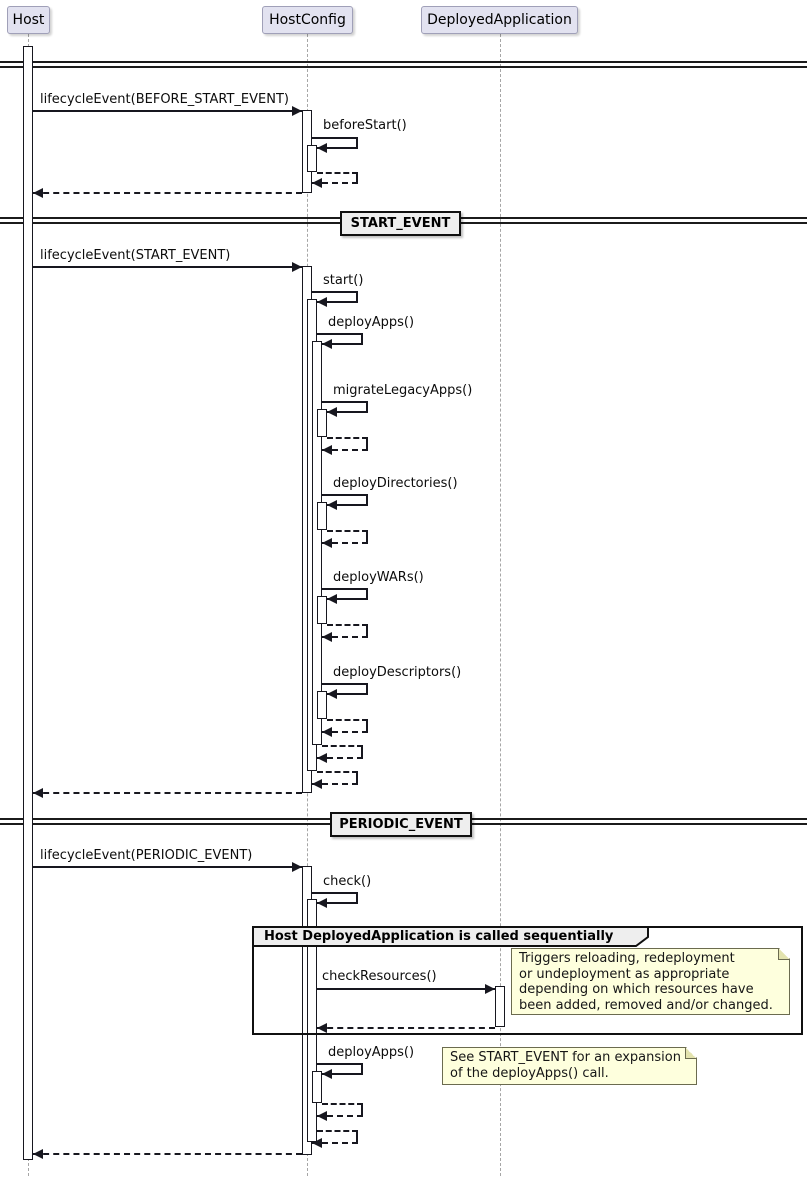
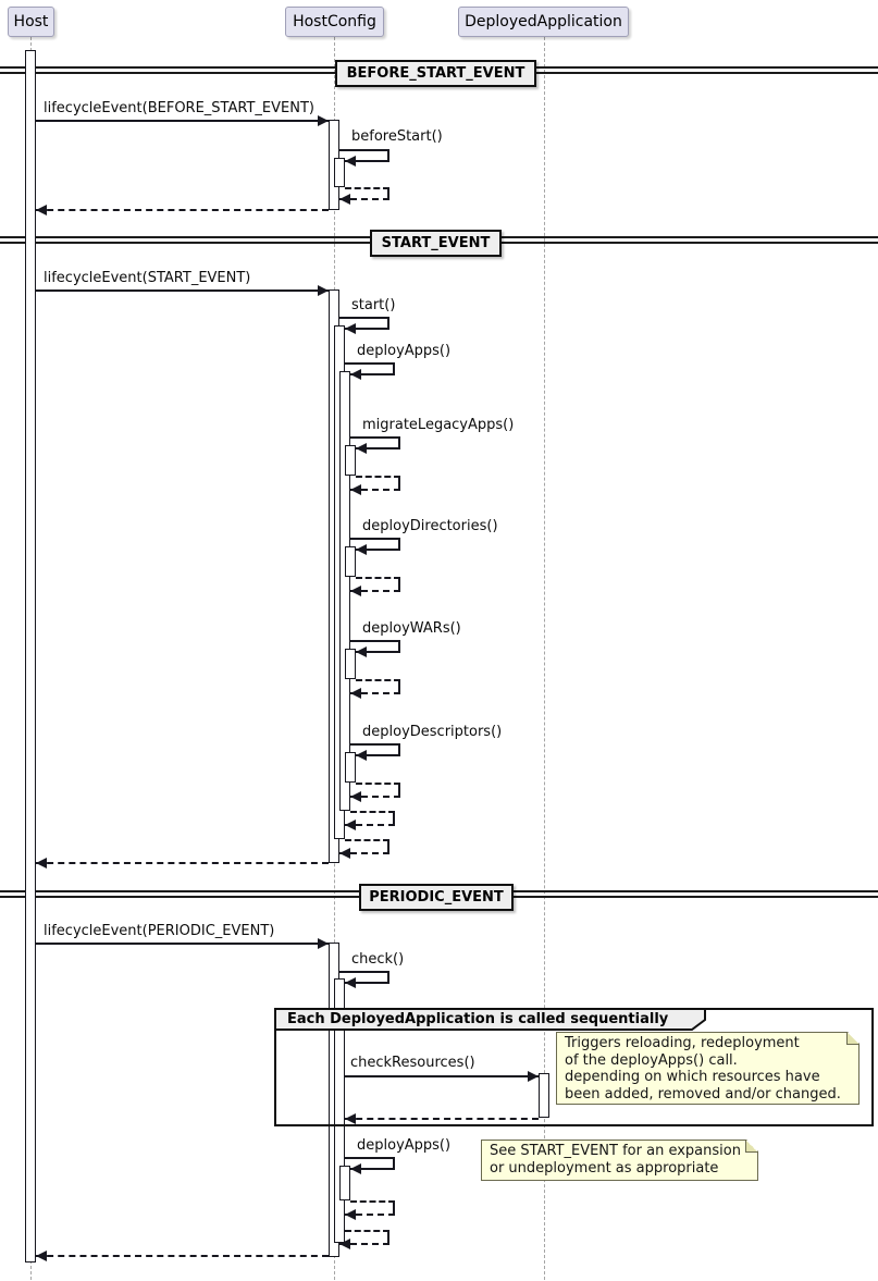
  Host
  HostConfig
  DeployedApplication
+ BEFORE_START_EVENT
  START_EVENT
  PERIODIC_EVENT
- Host DeployedApplication is called sequentially
+ Each DeployedApplication is called sequentially
  lifecycleEvent(BEFORE_START_EVENT)
  lifecycleEvent(START_EVENT)
  lifecycleEvent(PERIODIC_EVENT)
  checkResources()
  beforeStart()
  start()
  deployApps()
  migrateLegacyApps()
  deployDirectories()
  deployWARs()
  deployDescriptors()
  check()
  deployApps()
  Triggers reloading, redeployment
- or undeployment as appropriate
+ of the deployApps() call.
  depending on which resources have
  been added, removed and/or changed.
  See START_EVENT for an expansion
- of the deployApps() call.
+ or undeployment as appropriate
